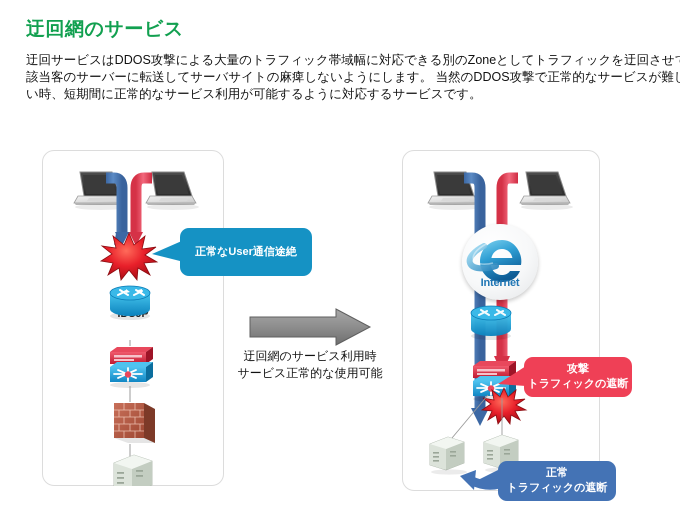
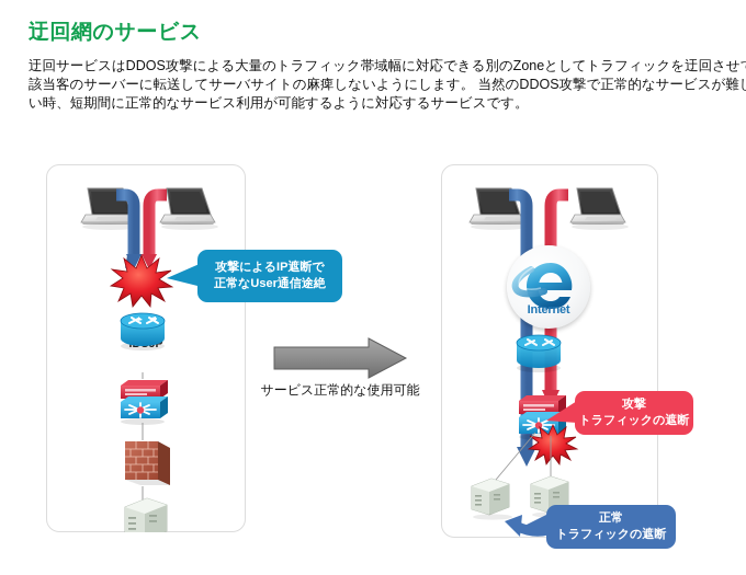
  迂回網のサービス
  迂回サービスはDDOS攻撃による大量のトラフィック帯域幅に対応できる別のZoneとしてトラフィックを迂回させ 該当客のサーバーに転送してサーバサイトの麻痺しないようにします。 当然のDDOS攻撃で正常的なサービスが難 い時、短期間に正常的なサービス利用が可能するように対応するサービスです。
+ 攻撃によるIP遮断で
  正常なUser通信途絶
- 迂回網のサービス利用時
  サービス正常的な使用可能
  Internet
  攻撃
  トラフィックの遮断
  正常
  トラフィックの遮断
